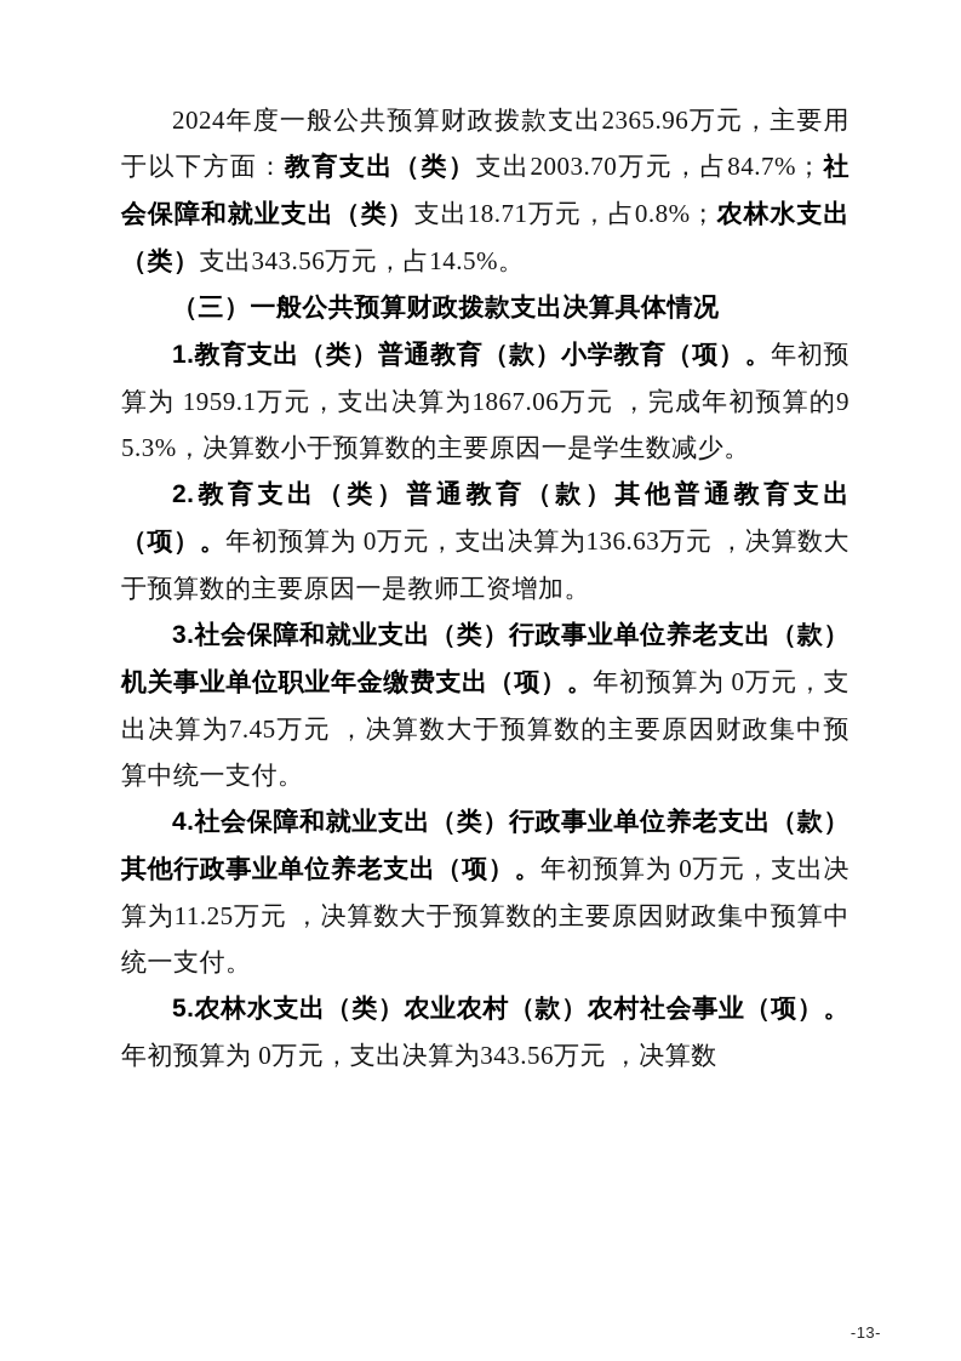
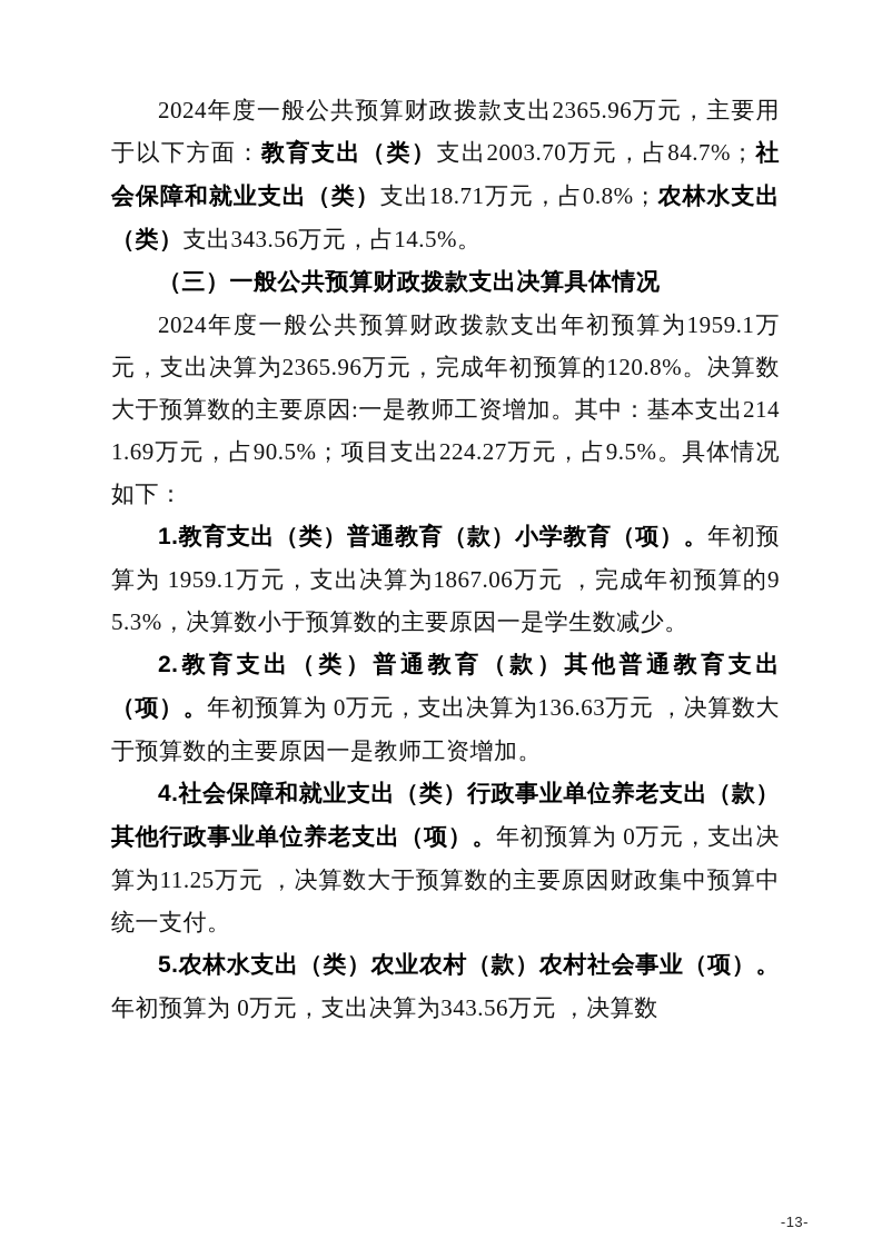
  2024年度一般公共预算财政拨款支出2365.96万元，主要用于以下方面：教育支出（类）支出2003.70万元，占84.7%；社会保障和就业支出（类）支出18.71万元，占0.8%；农林水支出（类）支出343.56万元，占14.5%。
  （三）一般公共预算财政拨款支出决算具体情况
+ 2024年度一般公共预算财政拨款支出年初预算为1959.1万元，支出决算为2365.96万元，完成年初预算的120.8%。决算数大于预算数的主要原因:一是教师工资增加。其中：基本支出2141.69万元，占90.5%；项目支出224.27万元，占9.5%。具体情况如下：
  1.教育支出（类）普通教育（款）小学教育（项）。年初预算为 1959.1万元，支出决算为1867.06万元 ，完成年初预算的95.3%，决算数小于预算数的主要原因一是学生数减少。
  2.教育支出（类）普通教育（款）其他普通教育支出（项）。年初预算为 0万元，支出决算为136.63万元 ，决算数大于预算数的主要原因一是教师工资增加。
- 3.社会保障和就业支出（类）行政事业单位养老支出（款）机关事业单位职业年金缴费支出（项）。年初预算为 0万元，支出决算为7.45万元 ，决算数大于预算数的主要原因财政集中预算中统一支付。
  4.社会保障和就业支出（类）行政事业单位养老支出（款）其他行政事业单位养老支出（项）。年初预算为 0万元，支出决算为11.25万元 ，决算数大于预算数的主要原因财政集中预算中统一支付。
  5.农林水支出（类）农业农村（款）农村社会事业（项）。年初预算为 0万元，支出决算为343.56万元 ，决算数
  -13-
